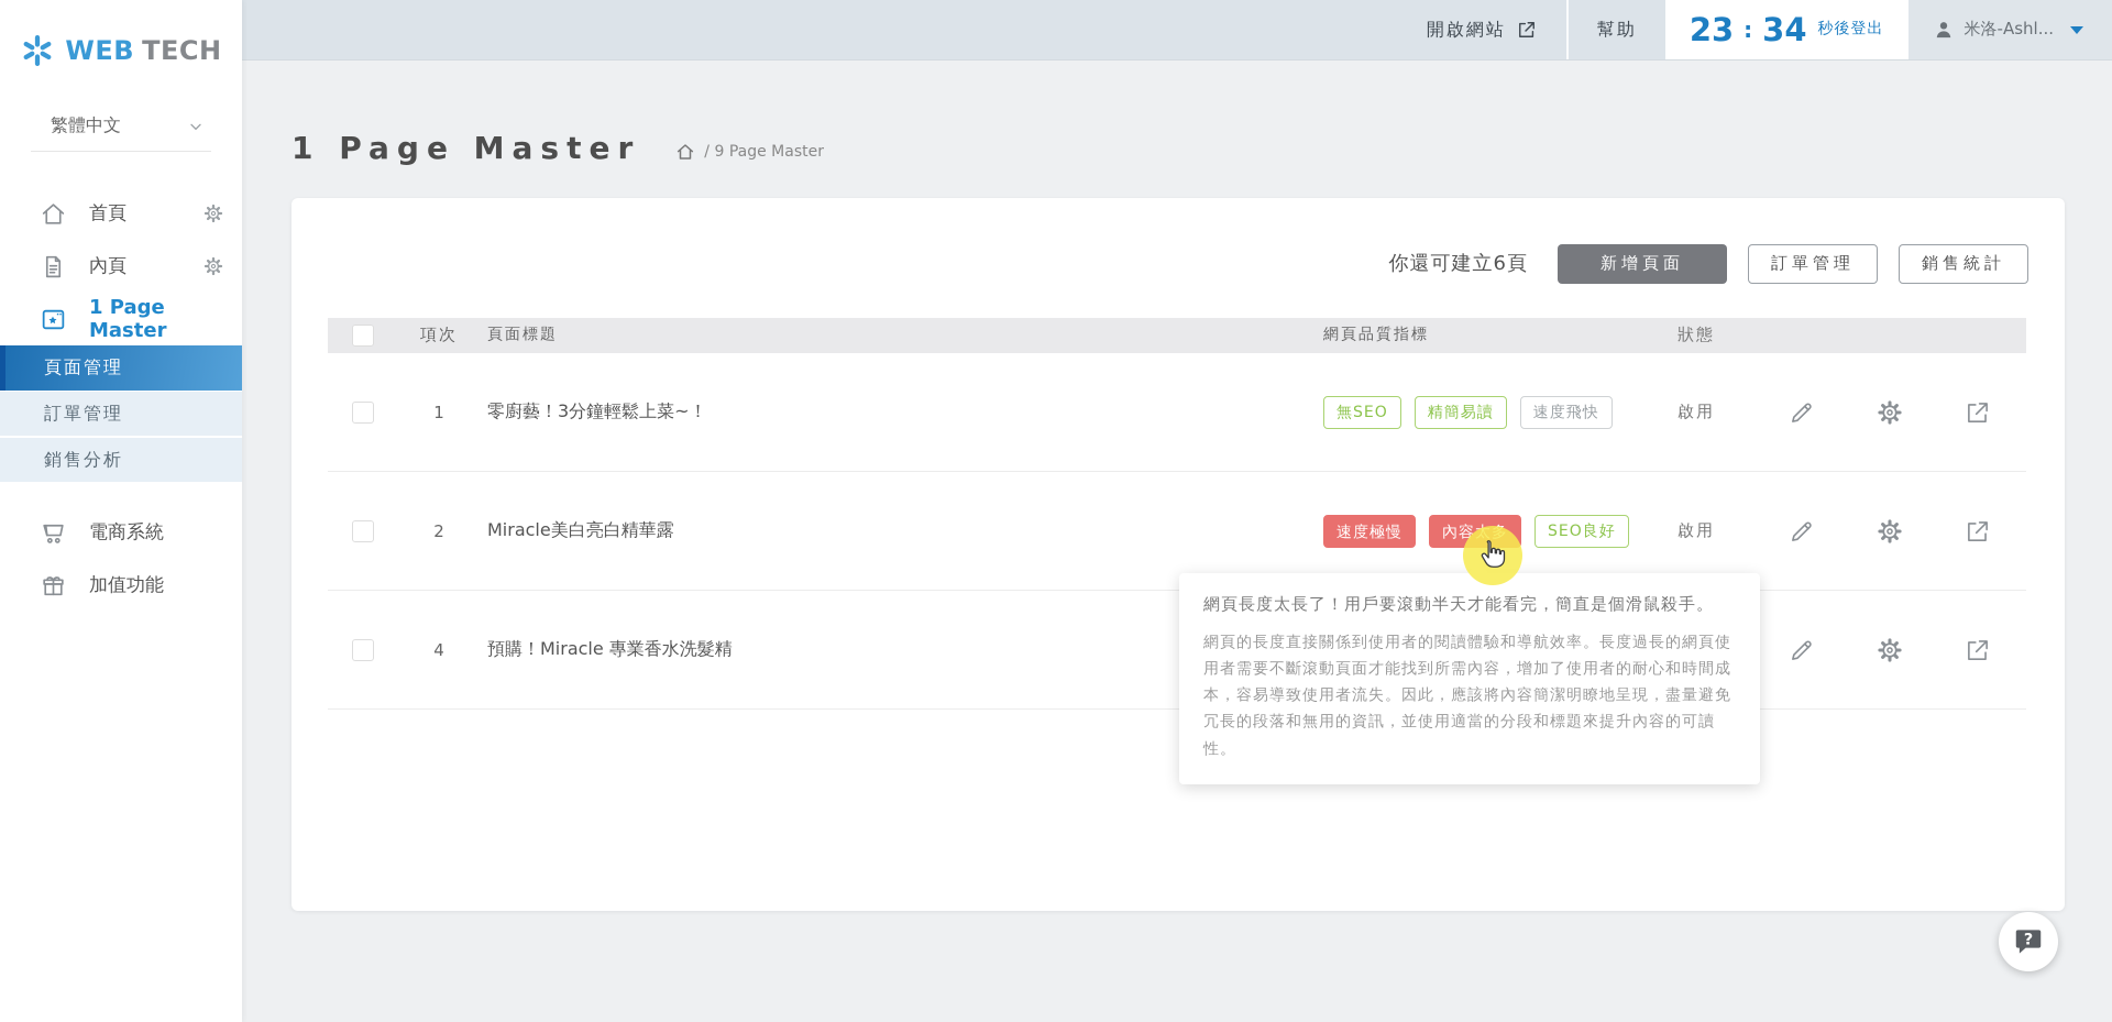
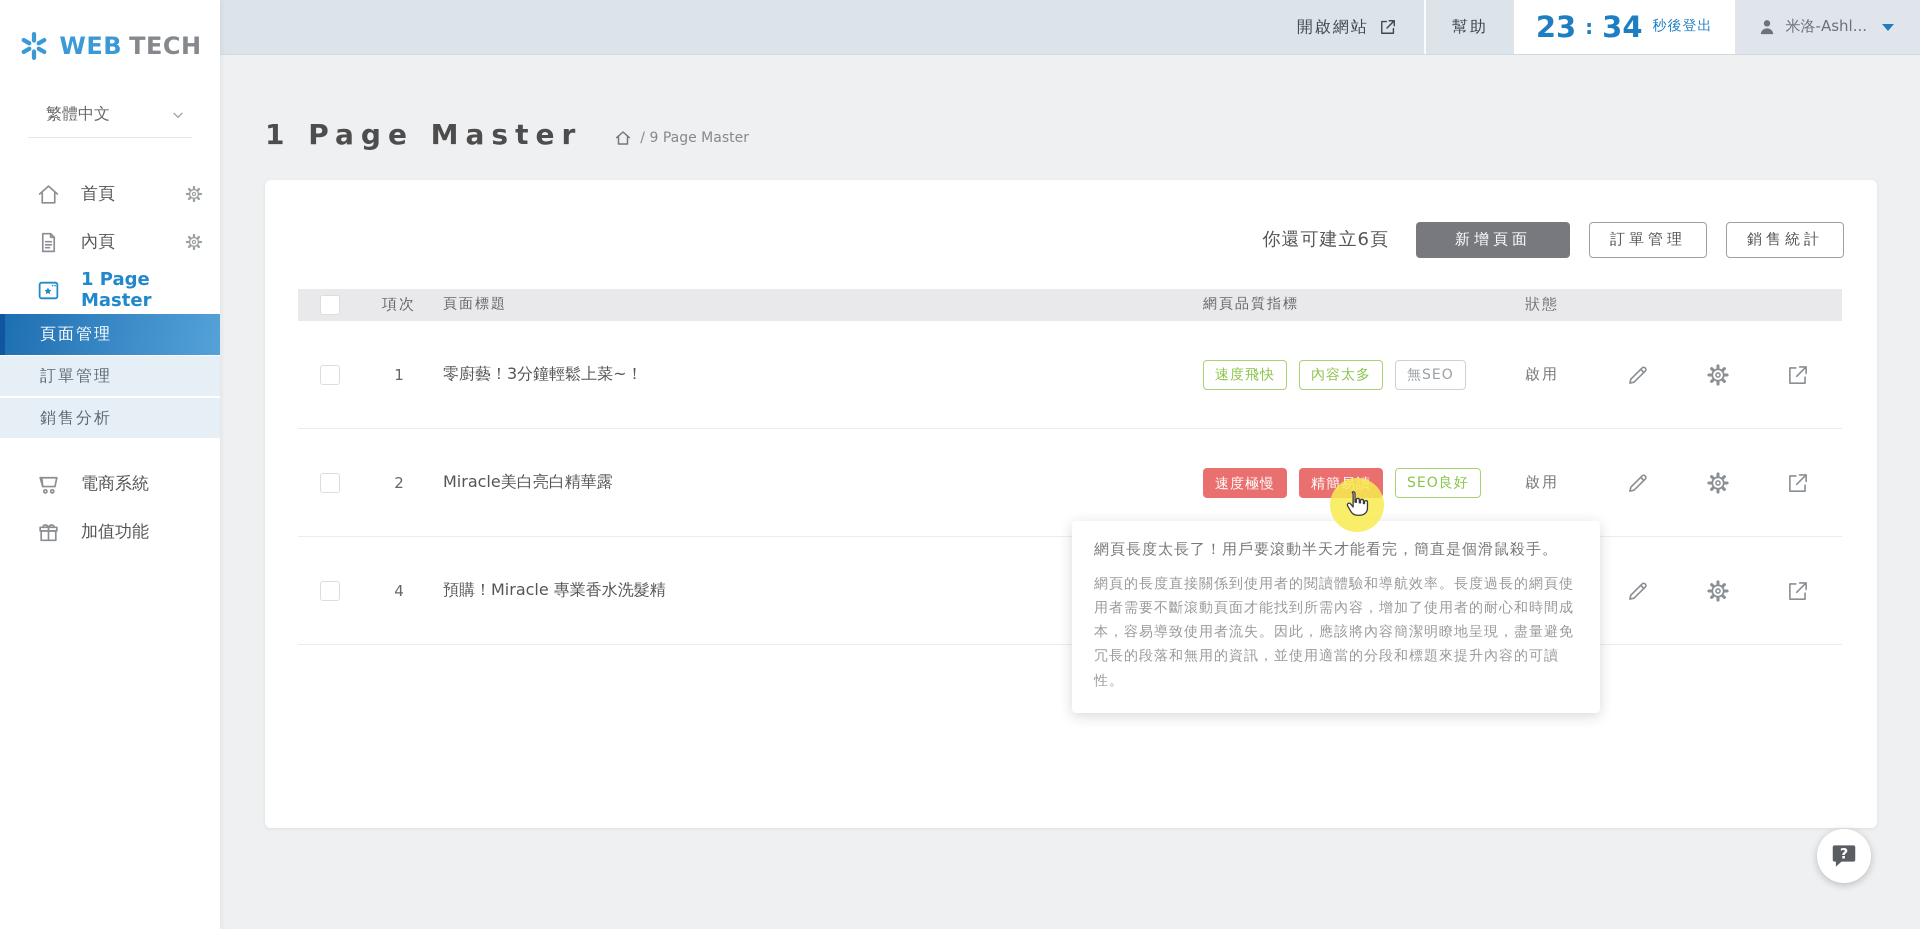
  WEB
  TECH
  繁體中文
  首頁
  內頁
  1 Page Master
  頁面管理
  訂單管理
  銷售分析
  電商系統
  加值功能
  開啟網站
  幫助
  23
  :
  34
  秒後登出
  米洛-Ashl...
  1 Page Master
  / 9 Page Master
  你還可建立6頁
  新增頁面
  訂單管理
  銷售統計
  項次
  頁面標題
  網頁品質指標
  狀態
  1
  零廚藝！3分鐘輕鬆上菜~！
- 無SEO
+ 速度飛快
- 精簡易讀
+ 內容太多
- 速度飛快
+ 無SEO
  啟用
  2
  Miracle美白亮白精華露
  速度極慢
- 內容太多
+ 精簡易讀
  SEO良好
  啟用
  4
  預購！Miracle 專業香水洗髮精
  網頁長度太長了！用戶要滾動半天才能看完，簡直是個滑鼠殺手。
  網頁的長度直接關係到使用者的閱讀體驗和導航效率。長度過長的網頁使用者需要不斷滾動頁面才能找到所需內容，增加了使用者的耐心和時間成本，容易導致使用者流失。因此，應該將內容簡潔明瞭地呈現，盡量避免冗長的段落和無用的資訊，並使用適當的分段和標題來提升內容的可讀性。
  ?
